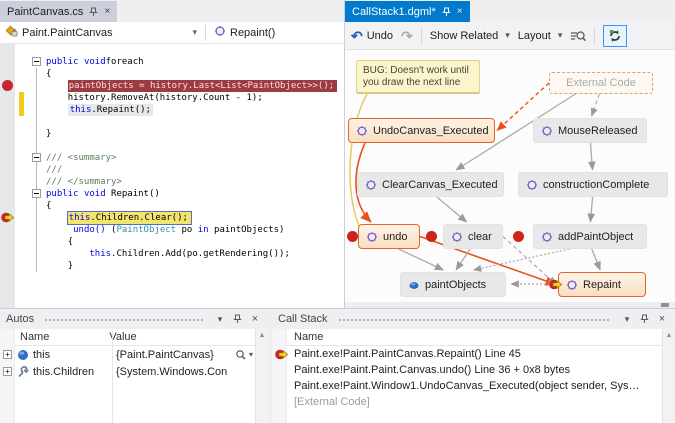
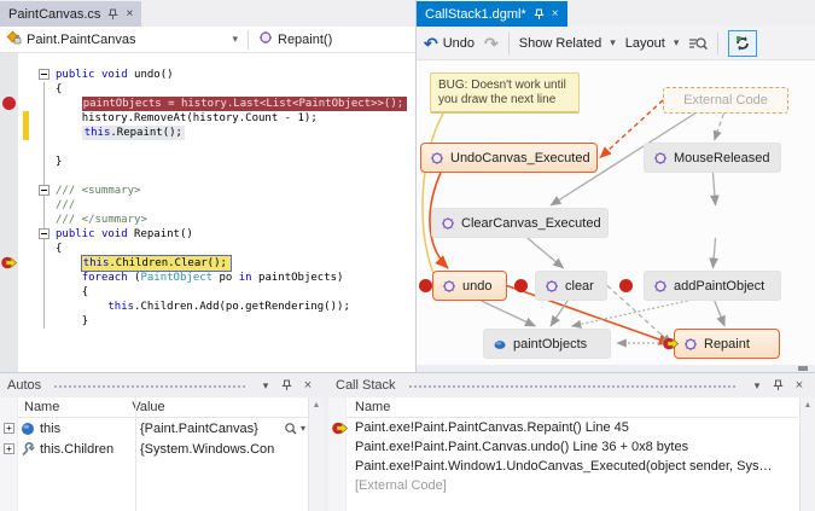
  PaintCanvas.cs
  ×
  Paint.PaintCanvas
  ▾
  Repaint()
- public voidforeach
+ public void undo()
  {
  paintObjects = history.Last<List<PaintObject>>();
  history.RemoveAt(history.Count - 1);
  this.Repaint();
  }
  /// <summary>
  ///
  /// </summary>
  public void Repaint()
  {
  this.Children.Clear();
- undo() (PaintObject po in paintObjects)
+ foreach (PaintObject po in paintObjects)
  {
  this.Children.Add(po.getRendering());
  }
  CallStack1.dgml*
  ×
  ↶
  Undo
  ↷
  Show Related
  ▾
  Layout
  ▾
  External Code
  UndoCanvas_Executed
  MouseReleased
  ClearCanvas_Executed
- constructionComplete
  undo
  clear
  addPaintObject
  paintObjects
  Repaint
  BUG: Doesn't work until you draw the next line
  Autos
  ▾
  ×
  Name
  alue
  +
  this
  {Paint.PaintCanvas}
  ▾
  +
  this.Children
  {System.Windows.Con
  Call Stack
  ▾
  ×
  Name
  Paint.exe!Paint.PaintCanvas.Repaint() Line 45
  Paint.exe!Paint.Paint.Canvas.undo() Line 36 + 0x8 bytes
  Paint.exe!Paint.Window1.UndoCanvas_Executed(object sender, Sys…
  [External Code]
